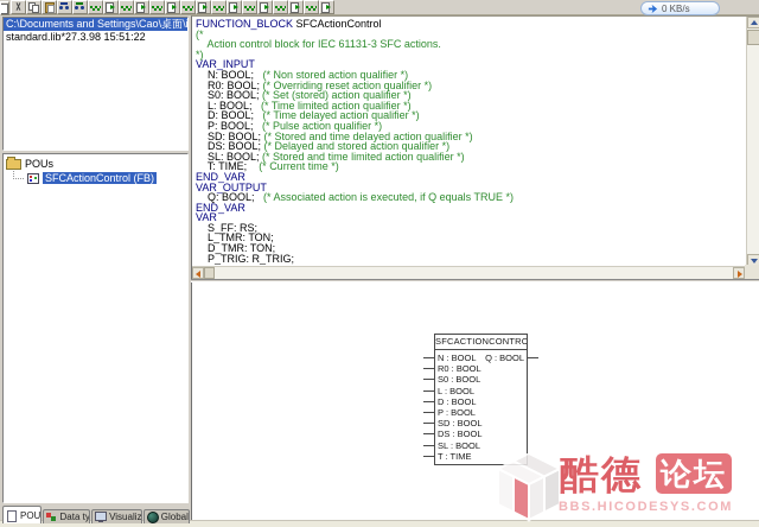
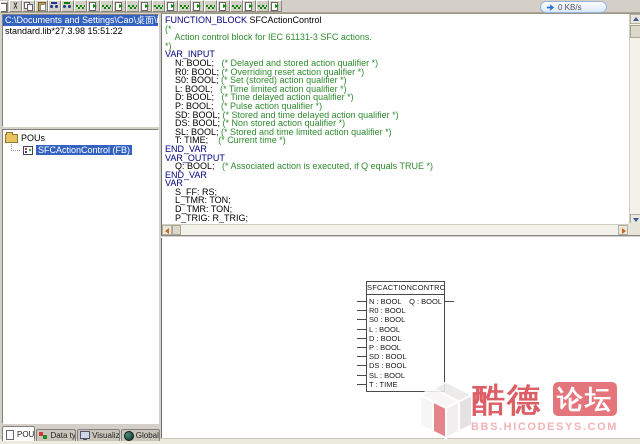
  0 KB/s
  standard.lib*27.3.98 15:51:22
  POUs
  SFCActionControl (FB)
  POU
  Visualiz
  FUNCTION_BLOCK SFCActionControl
  (*
  Action control block for IEC 61131-3 SFC actions.
  *)
  VAR_INPUT
- N: BOOL; (* Non stored action qualifier *)
+ N: BOOL; (* Delayed and stored action qualifier *)
  R0: BOOL; (* Overriding reset action qualifier *)
  S0: BOOL; (* Set (stored) action qualifier *)
  L: BOOL; (* Time limited action qualifier *)
  D: BOOL; (* Time delayed action qualifier *)
  P: BOOL; (* Pulse action qualifier *)
  SD: BOOL; (* Stored and time delayed action qualifier *)
- DS: BOOL; (* Delayed and stored action qualifier *)
+ DS: BOOL; (* Non stored action qualifier *)
  SL: BOOL; (* Stored and time limited action qualifier *)
  T: TIME; (* Current time *)
  END_VAR
  VAR_OUTPUT
  Q: BOOL; (* Associated action is executed, if Q equals TRUE *)
  END_VAR
  VAR
  S_FF: RS;
  L_TMR: TON;
  D_TMR: TON;
  P_TRIG: R_TRIG;
  SFCACTIONCONTRO
  N : BOOL
  R0 : BOOL
  S0 : BOOL
  L : BOOL
  D : BOOL
  P : BOOL
  SD : BOOL
  DS : BOOL
  SL : BOOL
  T : TIME
  Q : BOOL
  酷德
  论坛
  BBS.HICODESYS.COM
